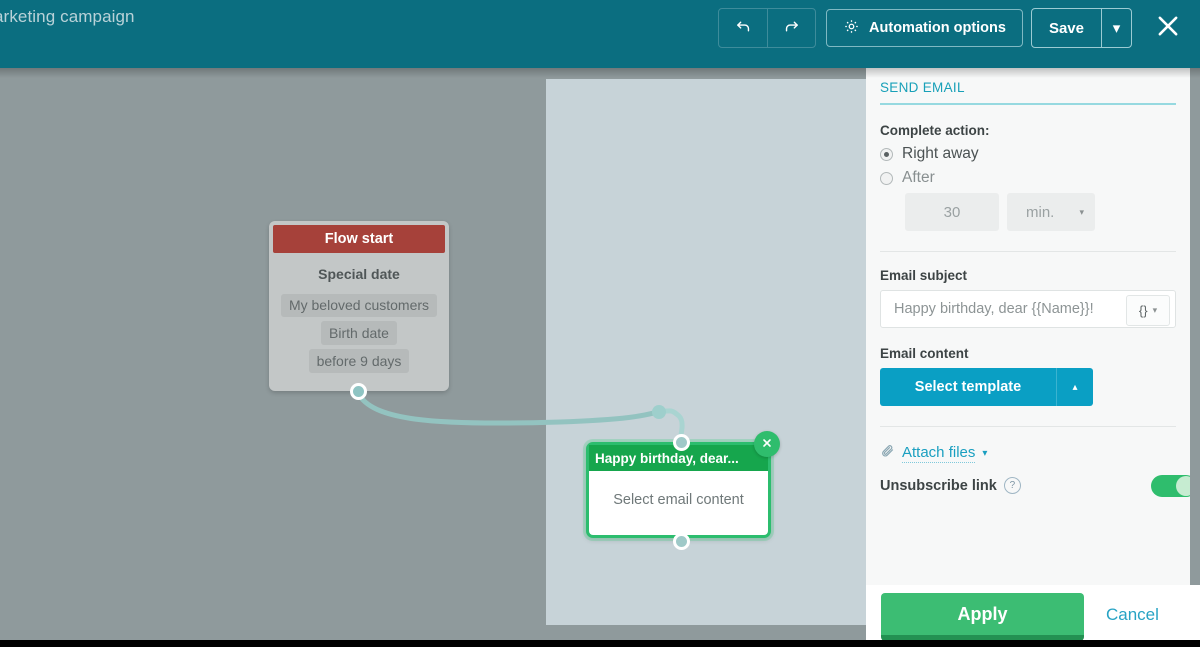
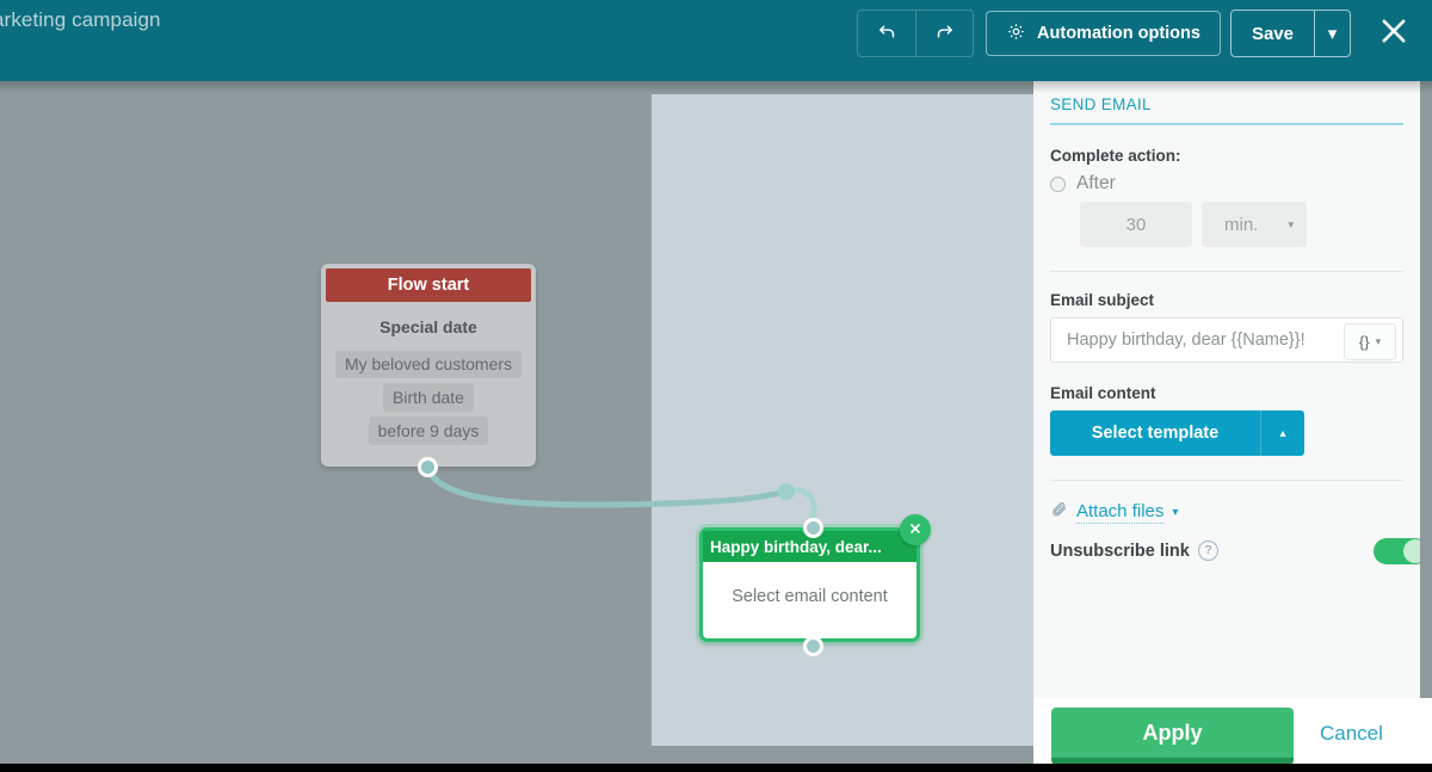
  rketing campaign
  Automation options
  Save
  ▾
  Flow start
  Special date
  My beloved customers Birth date before 9 days
  Happy birthday, dear...
  Select email content
  SEND EMAIL
  Complete action:
- Right away
  After
  30
  min.
  ▾
  Email subject
  Happy birthday, dear {{Name}}!
  {}
  ▾
  Email content
  Select template
  ▴
  Attach files
  ▾
  Unsubscribe link
  ?
  Apply
  Cancel
